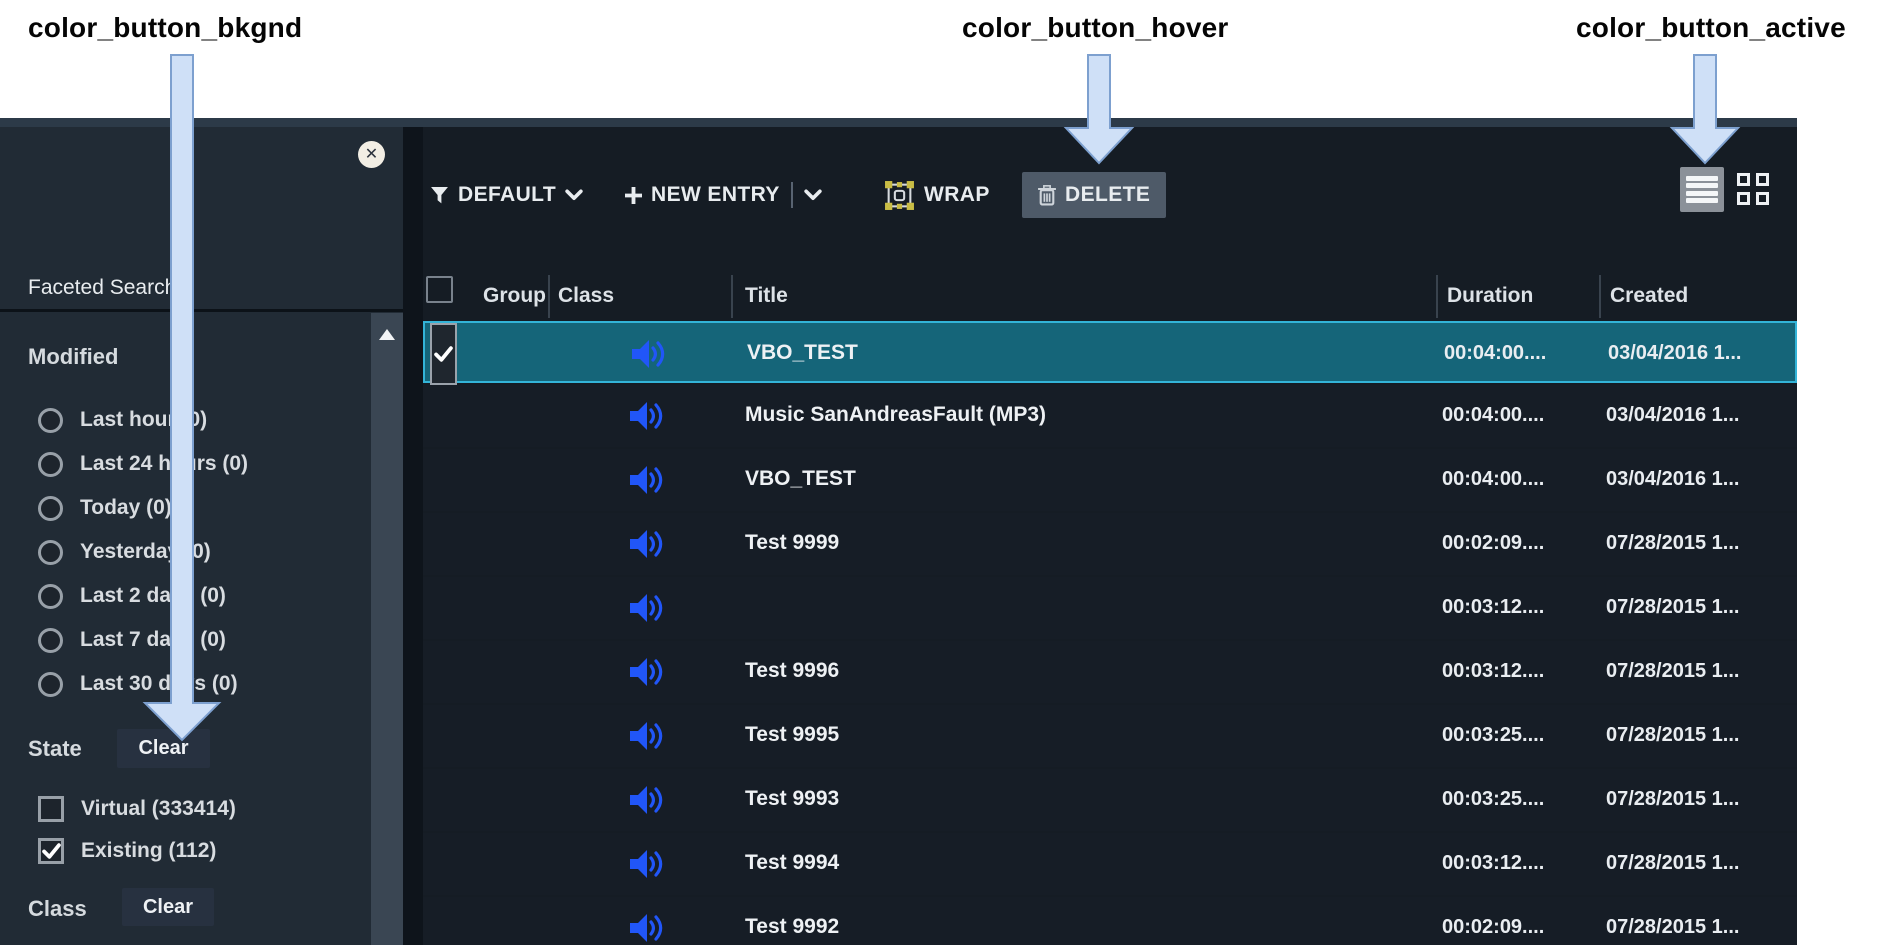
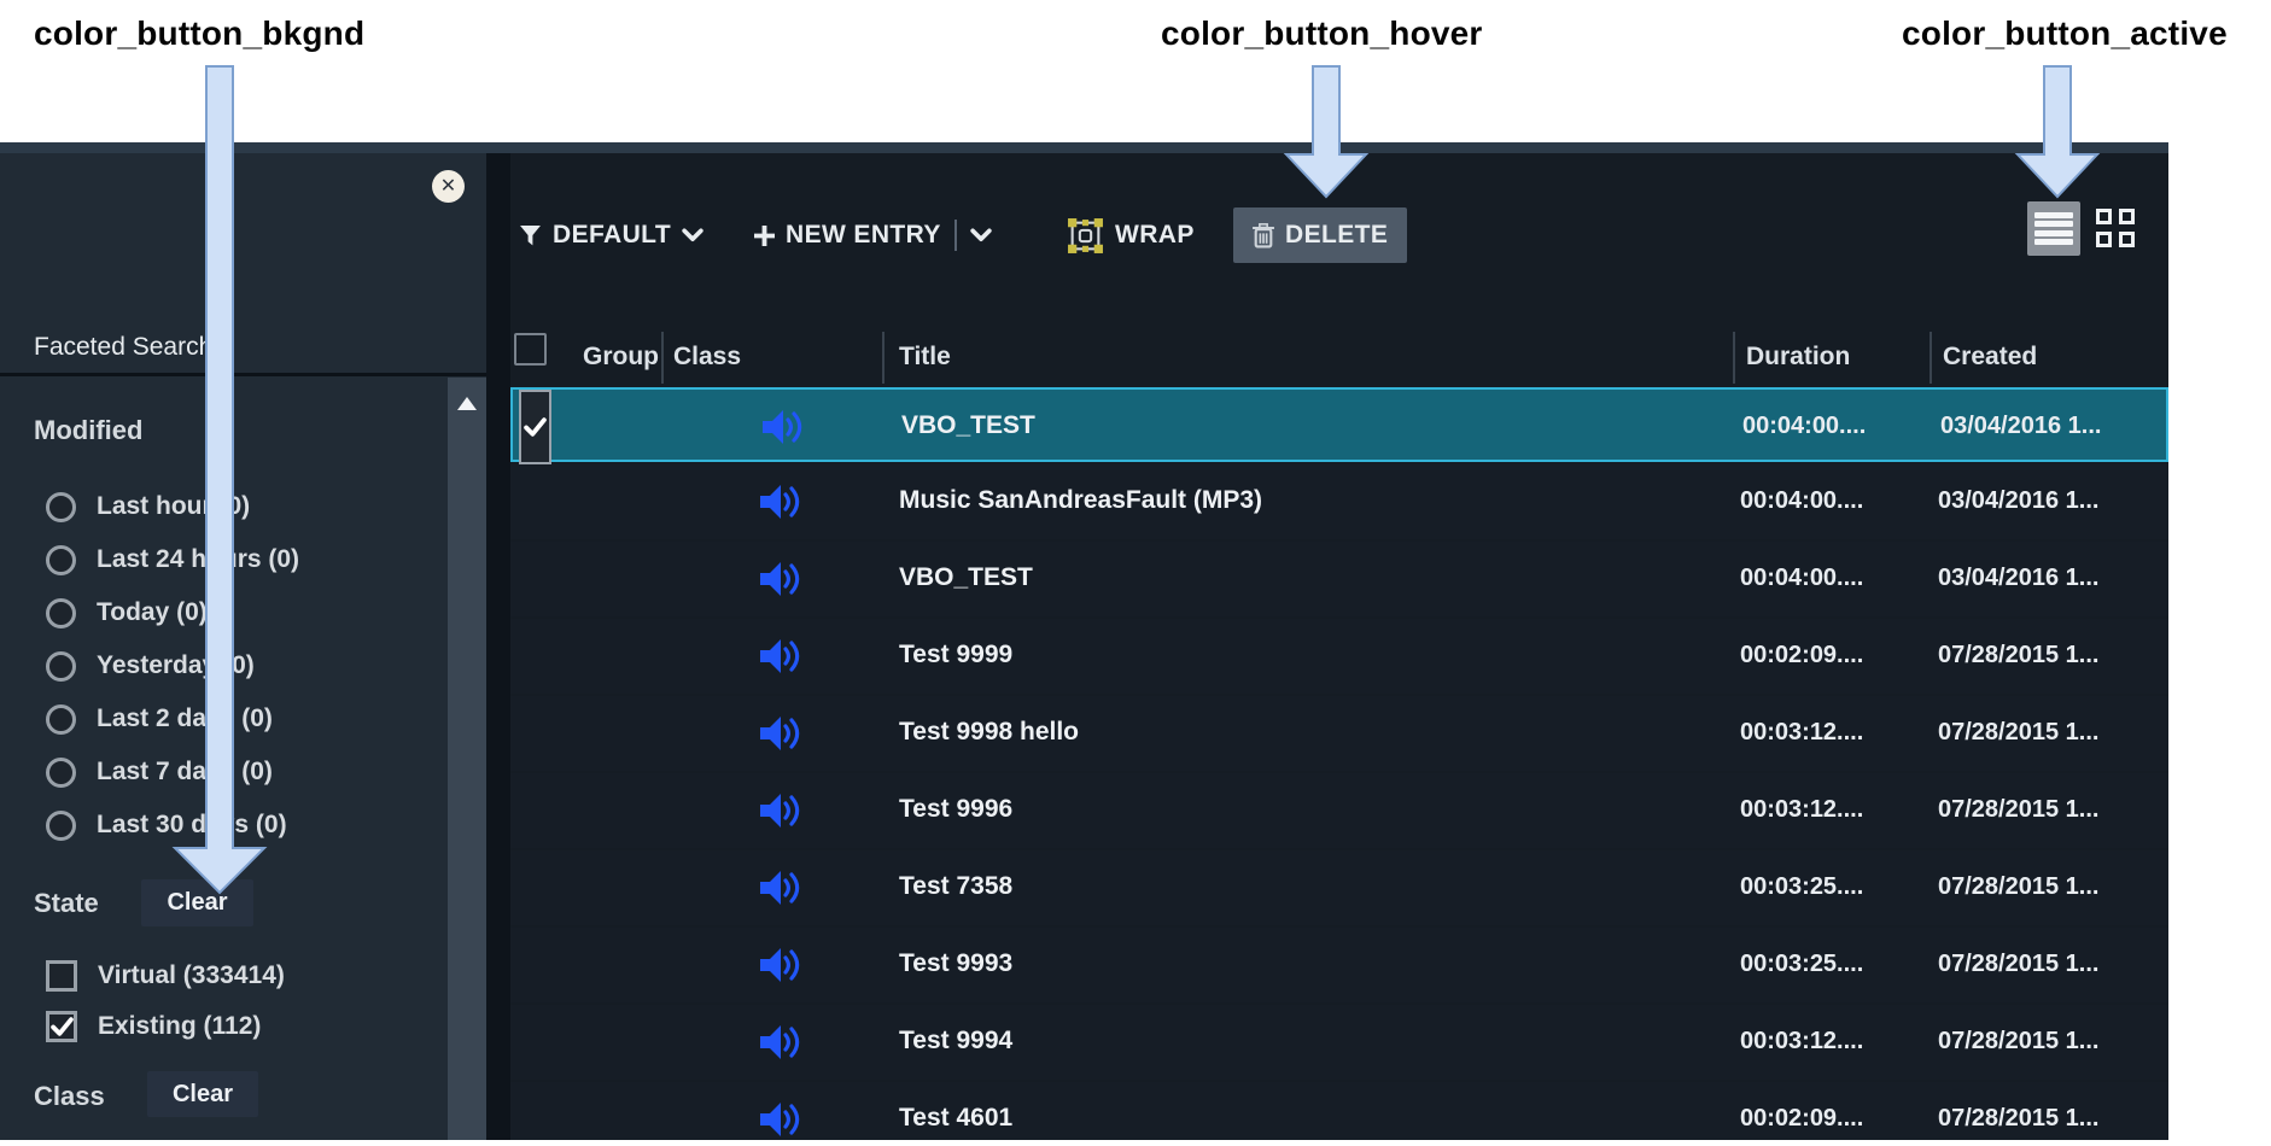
  color_button_bkgnd
  color_button_hover
  color_button_active
  ✕
  Faceted Searc
  Modified
  Last hou0)
  Last 24 hrs (0)
  Today (0)
  Yesterda0)
  Last 2 da (0)
  Last 7 da (0)
  Last 30 ds (0)
  State
  Clear
  Virtual (333414)
  Existing (112)
  Class
  Clear
  DEFAULT
  NEW ENTRY
  WRAP
  DELETE
  Group
  Class
  Title
  Duration
  Created
  VBO_TEST
  00:04:00....
  03/04/2016 1...
  Music SanAndreasFault (MP3)
  00:04:00....
  03/04/2016 1...
  VBO_TEST
  00:04:00....
  03/04/2016 1...
  Test 9999
  00:02:09....
  07/28/2015 1...
+ Test 9998 hello
  00:03:12....
  07/28/2015 1...
  Test 9996
  00:03:12....
  07/28/2015 1...
- Test 9995
+ Test 7358
  00:03:25....
  07/28/2015 1...
  Test 9993
  00:03:25....
  07/28/2015 1...
  Test 9994
  00:03:12....
  07/28/2015 1...
- Test 9992
+ Test 4601
  00:02:09....
  07/28/2015 1...
